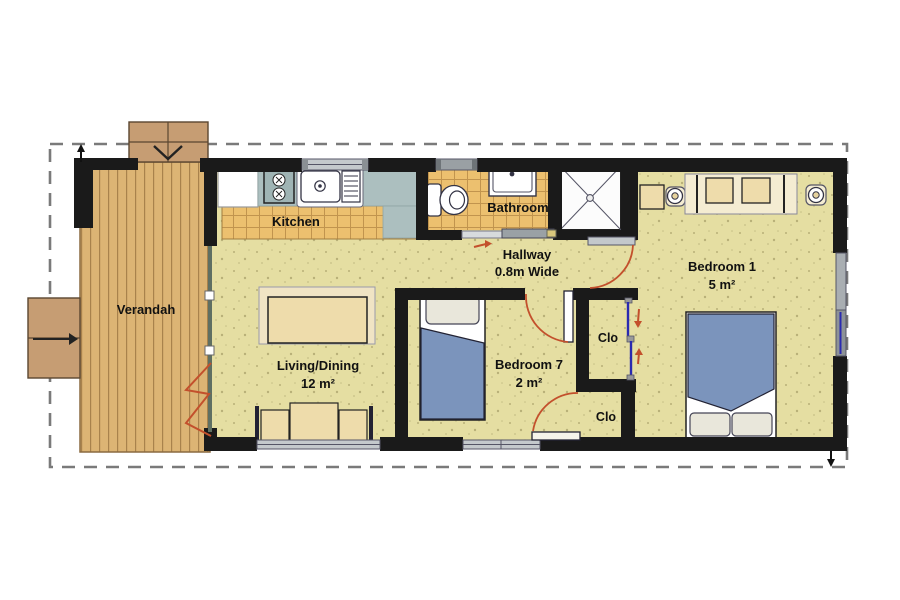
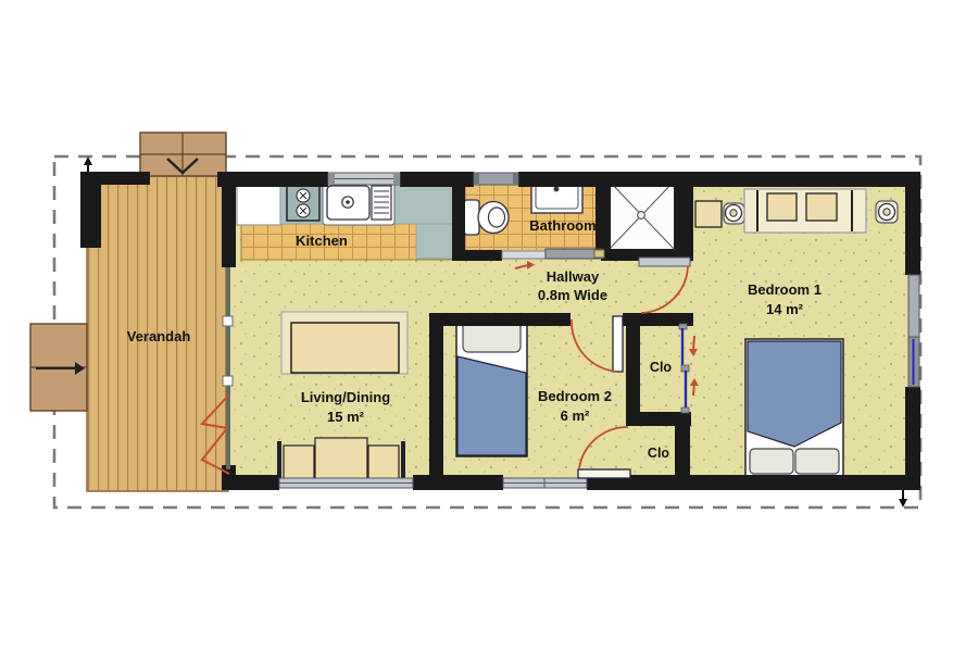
  Verandah
  Kitchen
  Bathroom
  Hallway
  0.8m Wide
  Living/Dining
- 12 m²
+ 15 m²
- Bedroom 7
+ Bedroom 2
- 2 m²
+ 6 m²
  Bedroom 1
- 5 m²
+ 14 m²
  Clo
  Clo
